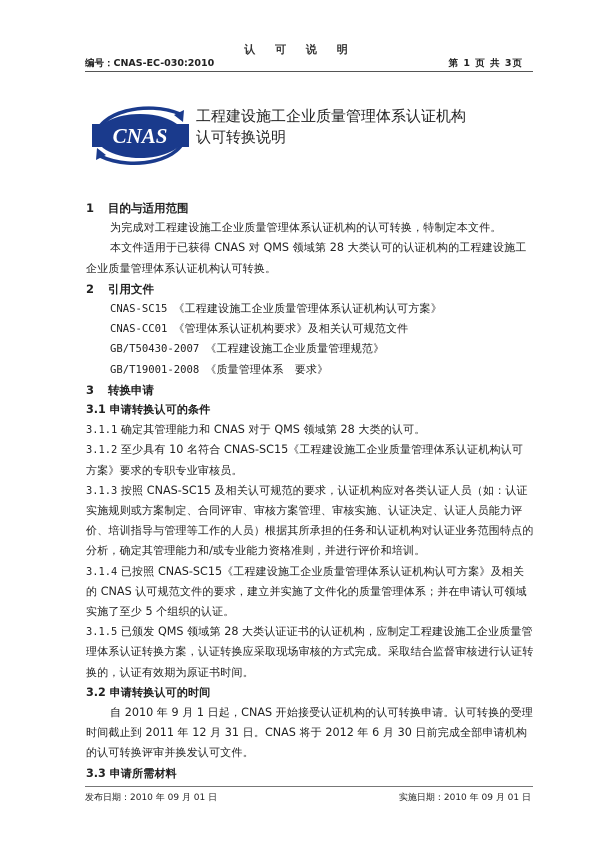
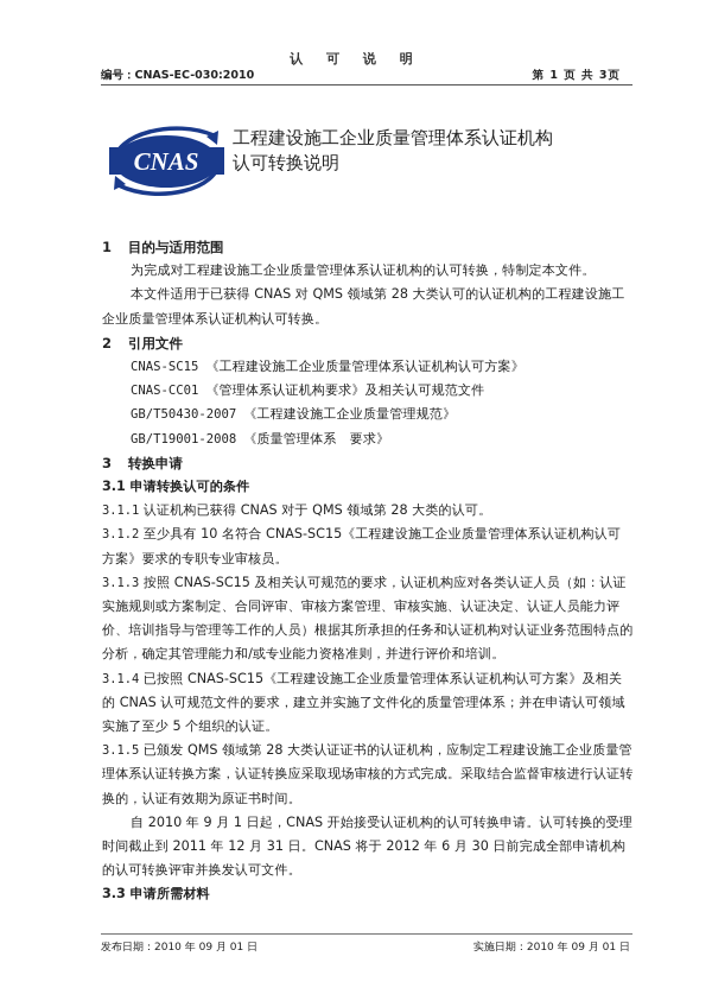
  认 可 说 明
  编号：CNAS-EC-030:2010
  第 1 页 共 3页
  CNAS
  工程建设施工企业质量管理体系认证机构
  认可转换说明
  1 目的与适用范围
  为完成对工程建设施工企业质量管理体系认证机构的认可转换，特制定本文件。
  本文件适用于已获得 CNAS 对 QMS 领域第 28 大类认可的认证机构的工程建设施工企业质量管理体系认证机构认可转换。
  2 引用文件
  CNAS-SC15 《工程建设施工企业质量管理体系认证机构认可方案》
  CNAS-CC01 《管理体系认证机构要求》及相关认可规范文件
  GB/T50430-2007 《工程建设施工企业质量管理规范》
  GB/T19001-2008 《质量管理体系 要求》
  3 转换申请
  3.1 申请转换认可的条件
- 3.1.1 确定其管理能力和 CNAS 对于 QMS 领域第 28 大类的认可。
+ 3.1.1 认证机构已获得 CNAS 对于 QMS 领域第 28 大类的认可。
  3.1.2 至少具有 10 名符合 CNAS-SC15《工程建设施工企业质量管理体系认证机构认可方案》要求的专职专业审核员。
  3.1.3 按照 CNAS-SC15 及相关认可规范的要求，认证机构应对各类认证人员（如：认证实施规则或方案制定、合同评审、审核方案管理、审核实施、认证决定、认证人员能力评价、培训指导与管理等工作的人员）根据其所承担的任务和认证机构对认证业务范围特点的分析，确定其管理能力和/或专业能力资格准则，并进行评价和培训。
  3.1.4 已按照 CNAS-SC15《工程建设施工企业质量管理体系认证机构认可方案》及相关的 CNAS 认可规范文件的要求，建立并实施了文件化的质量管理体系；并在申请认可领域实施了至少 5 个组织的认证。
  3.1.5 已颁发 QMS 领域第 28 大类认证证书的认证机构，应制定工程建设施工企业质量管理体系认证转换方案，认证转换应采取现场审核的方式完成。采取结合监督审核进行认证转换的，认证有效期为原证书时间。
- 3.2 申请转换认可的时间
  自 2010 年 9 月 1 日起，CNAS 开始接受认证机构的认可转换申请。认可转换的受理时间截止到 2011 年 12 月 31 日。CNAS 将于 2012 年 6 月 30 日前完成全部申请机构的认可转换评审并换发认可文件。
  3.3 申请所需材料
  发布日期：2010 年 09 月 01 日
  实施日期：2010 年 09 月 01 日
